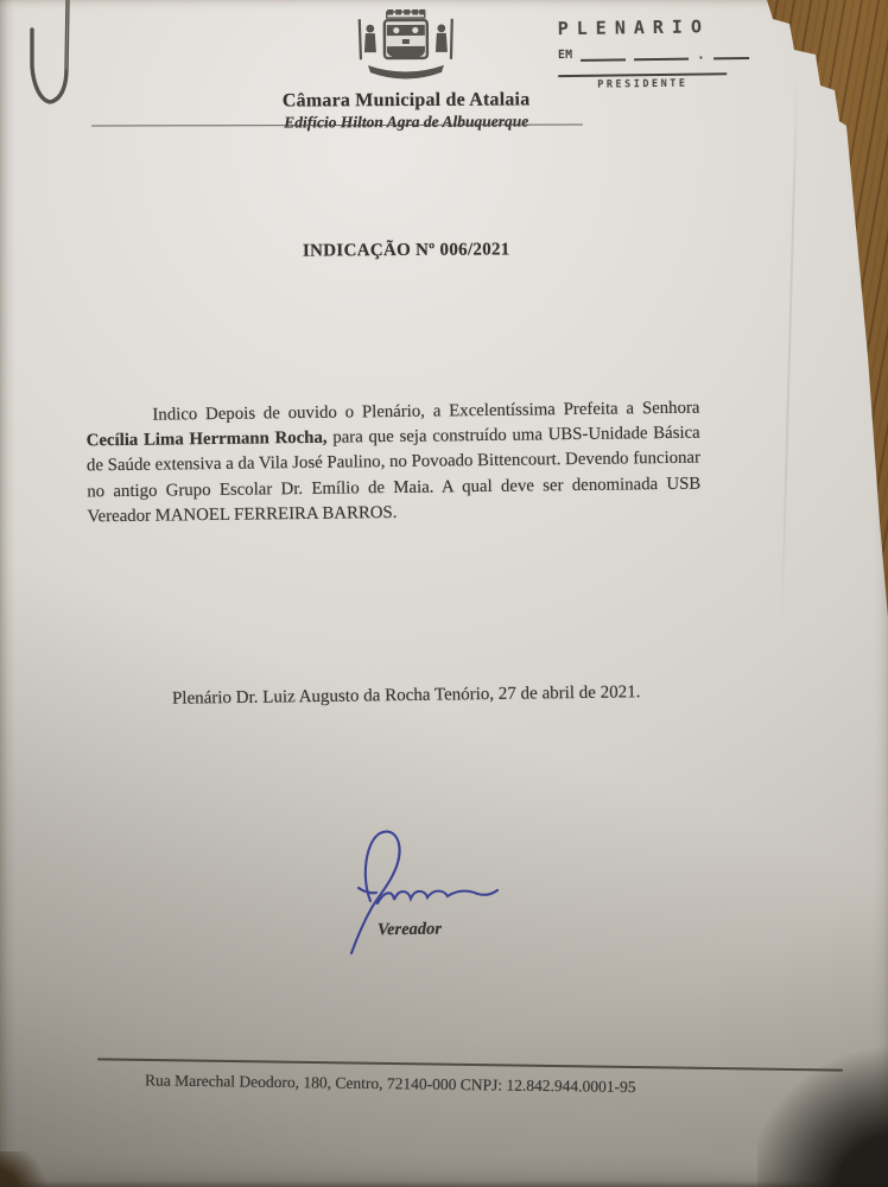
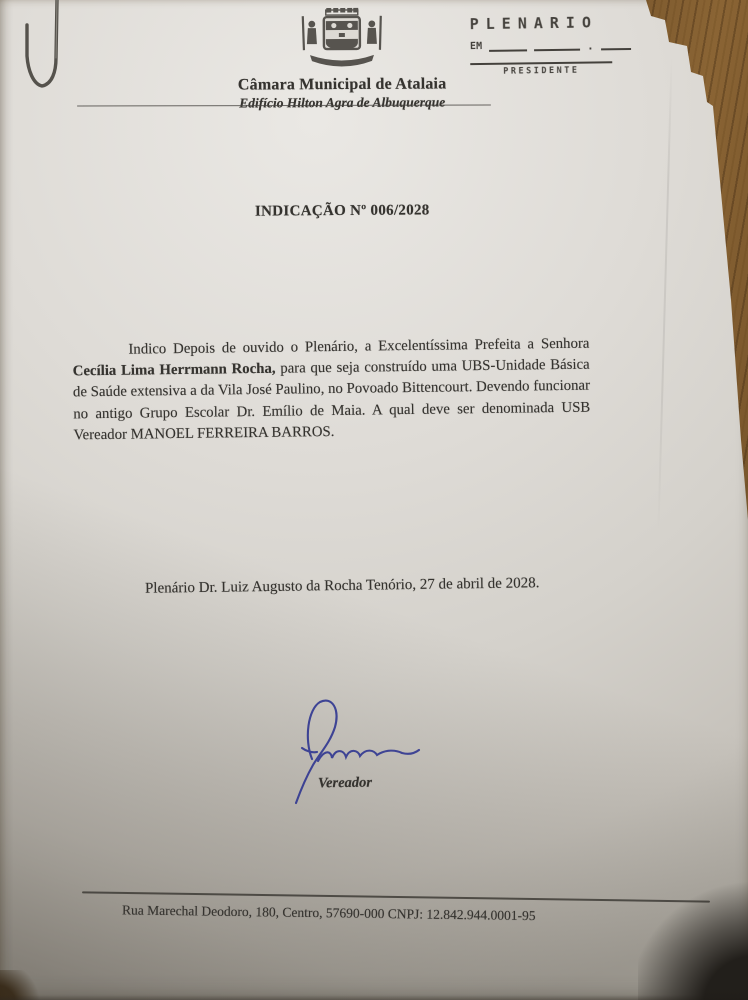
  Câmara Municipal de Atalaia
  Edifício Hilton Agra de Albuquerque
  PLENARIO
  EM
  .
  PRESIDENTE
- INDICAÇÃO Nº 006/2021
+ INDICAÇÃO Nº 006/2028
  Indico Depois de ouvido o Plenário, a Excelentíssima Prefeita a Senhora Cecília Lima Herrmann Rocha, para que seja construído uma UBS-Unidade Básica de Saúde extensiva a da Vila José Paulino, no Povoado Bittencourt. Devendo funcionar no antigo Grupo Escolar Dr. Emílio de Maia. A qual deve ser denominada USB Vereador MANOEL FERREIRA BARROS.
- Plenário Dr. Luiz Augusto da Rocha Tenório, 27 de abril de 2021.
+ Plenário Dr. Luiz Augusto da Rocha Tenório, 27 de abril de 2028.
  Vereador
- Rua Marechal Deodoro, 180, Centro, 72140-000 CNPJ: 12.842.944.0001-95
+ Rua Marechal Deodoro, 180, Centro, 57690-000 CNPJ: 12.842.944.0001-95
